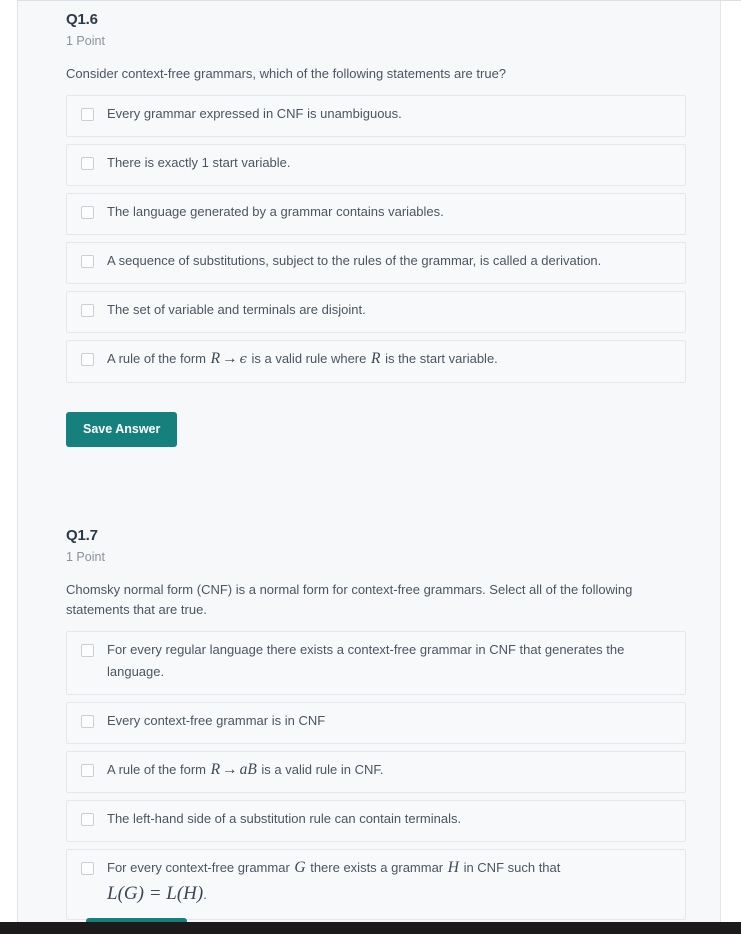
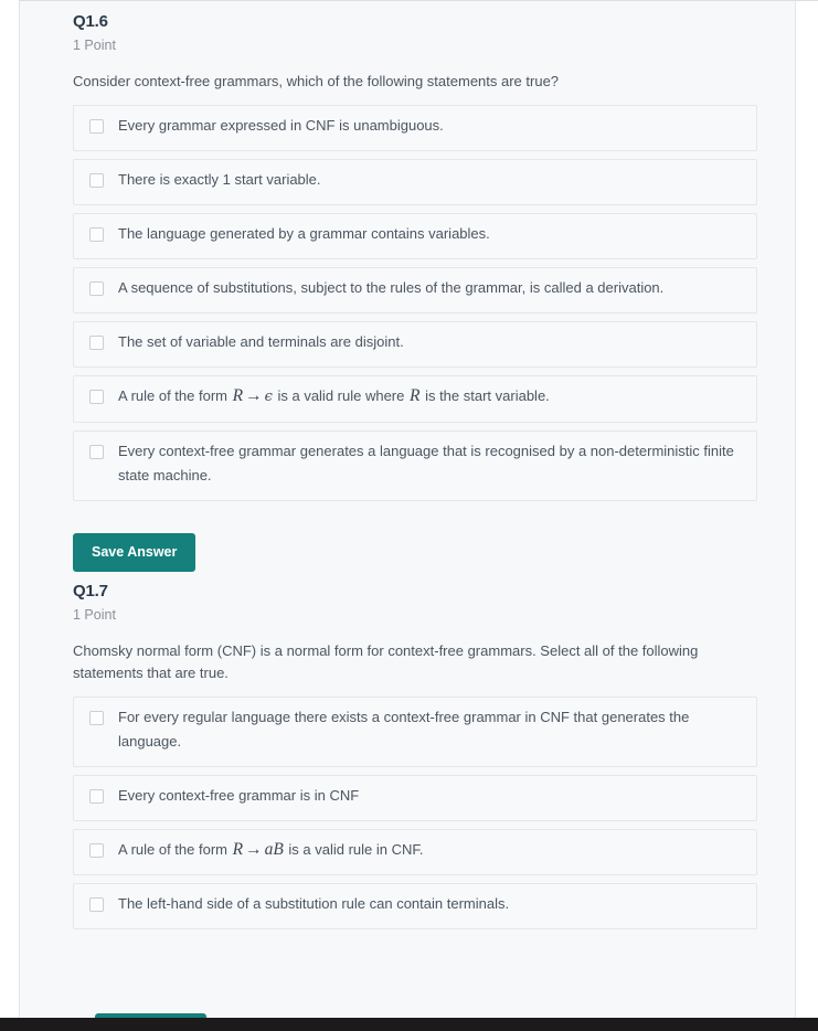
  Q1.6
  1 Point
  Consider context-free grammars, which of the following statements are true?
  Every grammar expressed in CNF is unambiguous.
  There is exactly 1 start variable.
  The language generated by a grammar contains variables.
  A sequence of substitutions, subject to the rules of the grammar, is called a derivation.
  The set of variable and terminals are disjoint.
  A rule of the form R→ ϵ is a valid rule where R is the start variable.
+ Every context-free grammar generates a language that is recognised by a non-deterministic finite state machine.
  Save Answer
  Q1.7
  1 Point
  Chomsky normal form (CNF) is a normal form for context-free grammars. Select all of the following statements that are true.
  For every regular language there exists a context-free grammar in CNF that generates the language.
  Every context-free grammar is in CNF
  A rule of the form R→aB is a valid rule in CNF.
  The left-hand side of a substitution rule can contain terminals.
- For every context-free grammar G there exists a grammar H in CNF such that
- L(G) = L(H).
